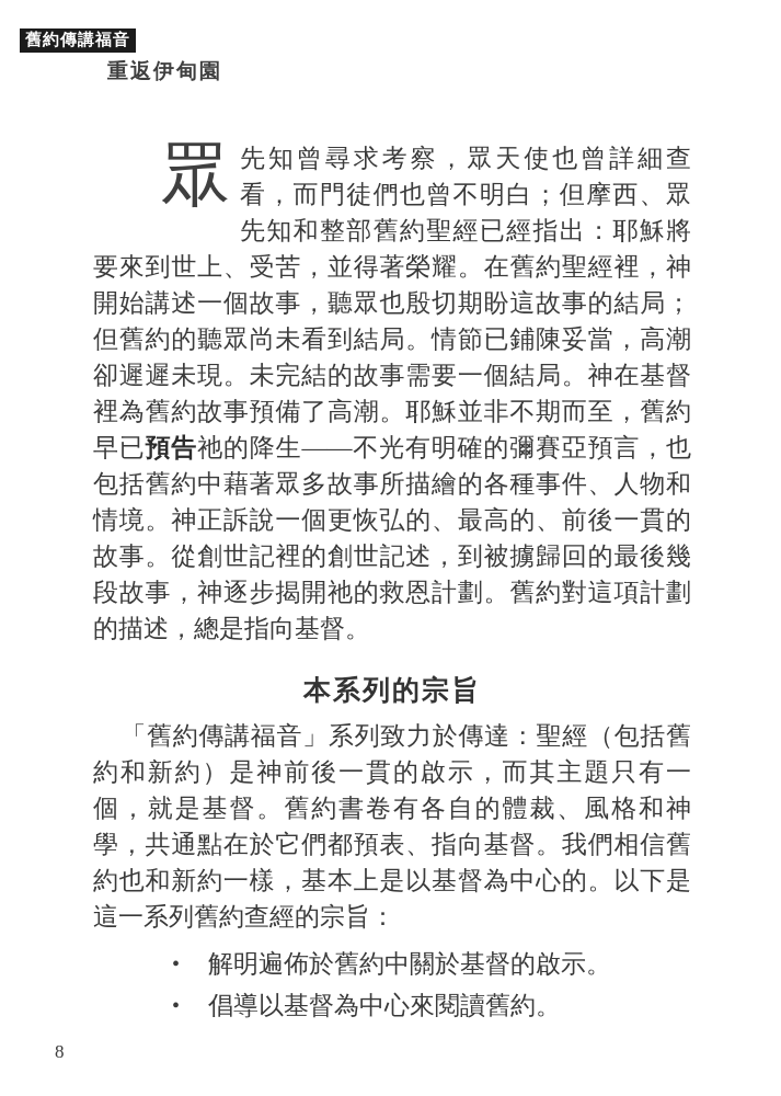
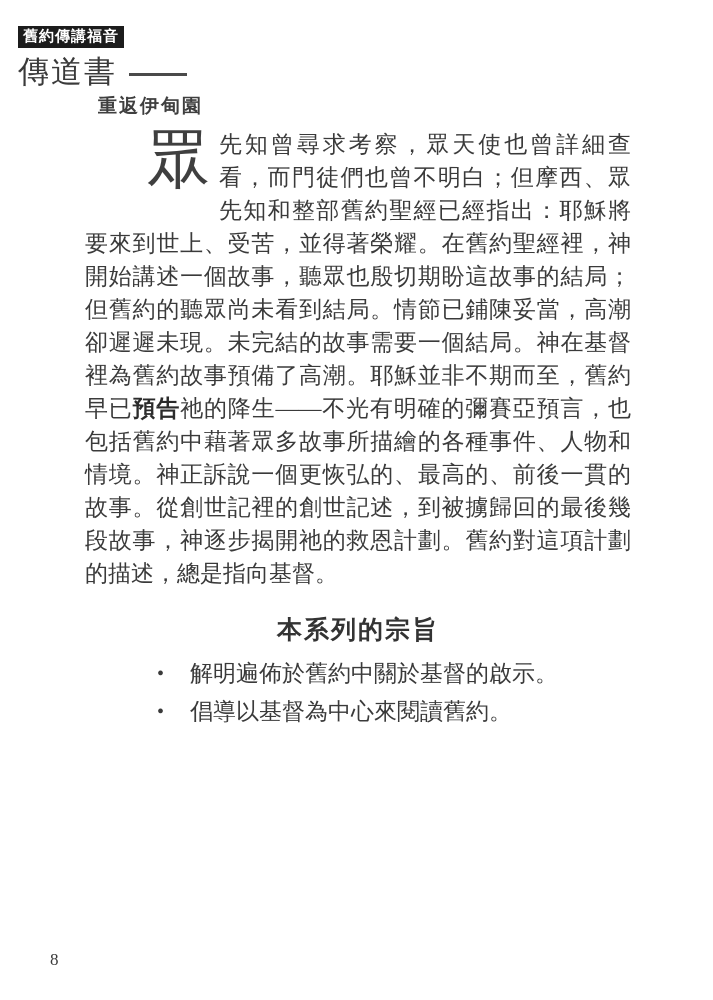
  舊約傳講福音
+ 傳道書
  重返伊甸園
  眾
  先知曾尋求考察，眾天使也曾詳細查看，而門徒們也曾不明白；但摩西、眾先知和整部舊約聖經已經指出：耶穌將要來到世上、受苦，並得著榮耀。在舊約聖經裡，神開始講述一個故事，聽眾也殷切期盼這故事的結局；但舊約的聽眾尚未看到結局。情節已鋪陳妥當，高潮卻遲遲未現。未完結的故事需要一個結局。神在基督裡為舊約故事預備了高潮。耶穌並非不期而至，舊約早已預告祂的降生——不光有明確的彌賽亞預言，也包括舊約中藉著眾多故事所描繪的各種事件、人物和情境。神正訴說一個更恢弘的、最高的、前後一貫的故事。從創世記裡的創世記述，到被擄歸回的最後幾段故事，神逐步揭開祂的救恩計劃。舊約對這項計劃的描述，總是指向基督。
  本系列的宗旨
- 「舊約傳講福音」系列致力於傳達：聖經（包括舊約和新約）是神前後一貫的啟示，而其主題只有一個，就是基督。舊約書卷有各自的體裁、風格和神學，共通點在於它們都預表、指向基督。我們相信舊約也和新約一樣，基本上是以基督為中心的。以下是這一系列舊約查經的宗旨：
  •
  解明遍佈於舊約中關於基督的啟示。
  •
  倡導以基督為中心來閱讀舊約。
  8
